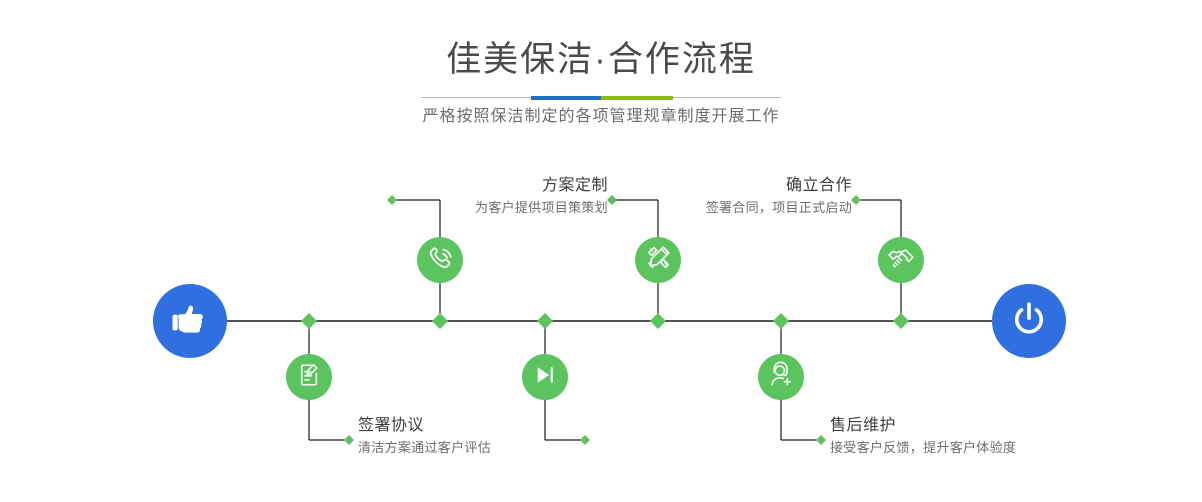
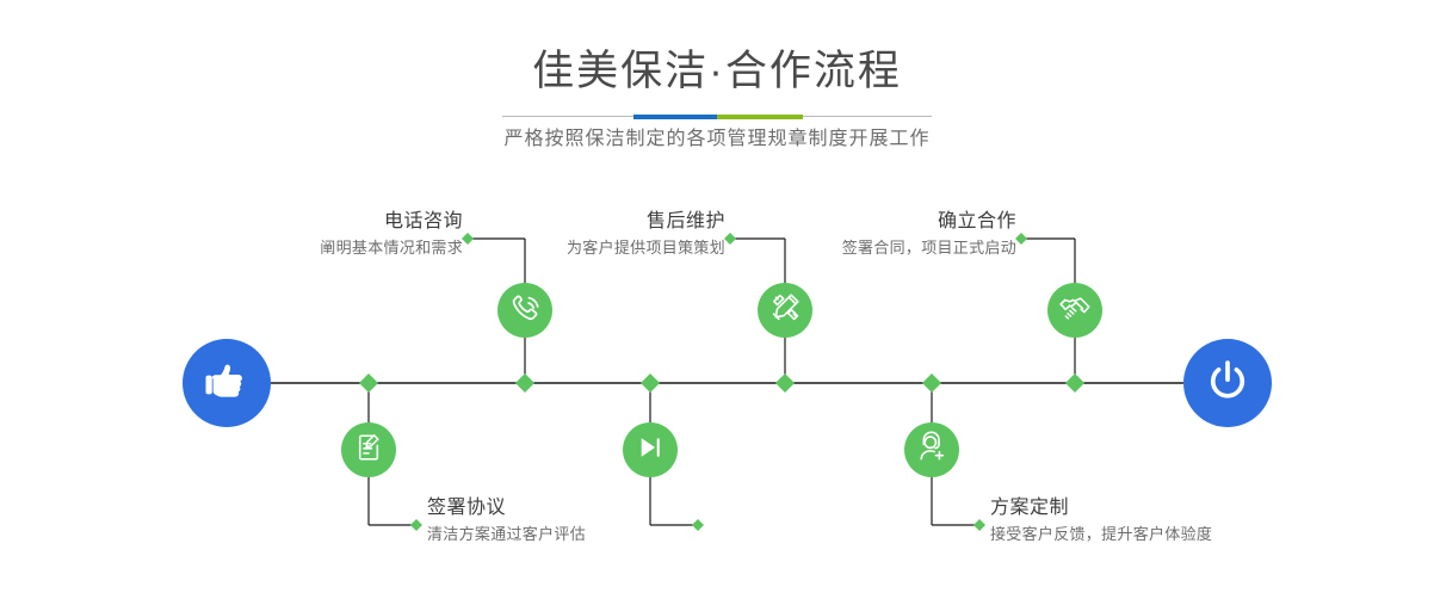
  佳美保洁·合作流程
  严格按照保洁制定的各项管理规章制度开展工作
+ 电话咨询
+ 阐明基本情况和需求
  签署协议
  清洁方案通过客户评估
- 方案定制
+ 售后维护
  为客户提供项目策策划
  确立合作
  签署合同，项目正式启动
- 售后维护
+ 方案定制
  接受客户反馈，提升客户体验度
